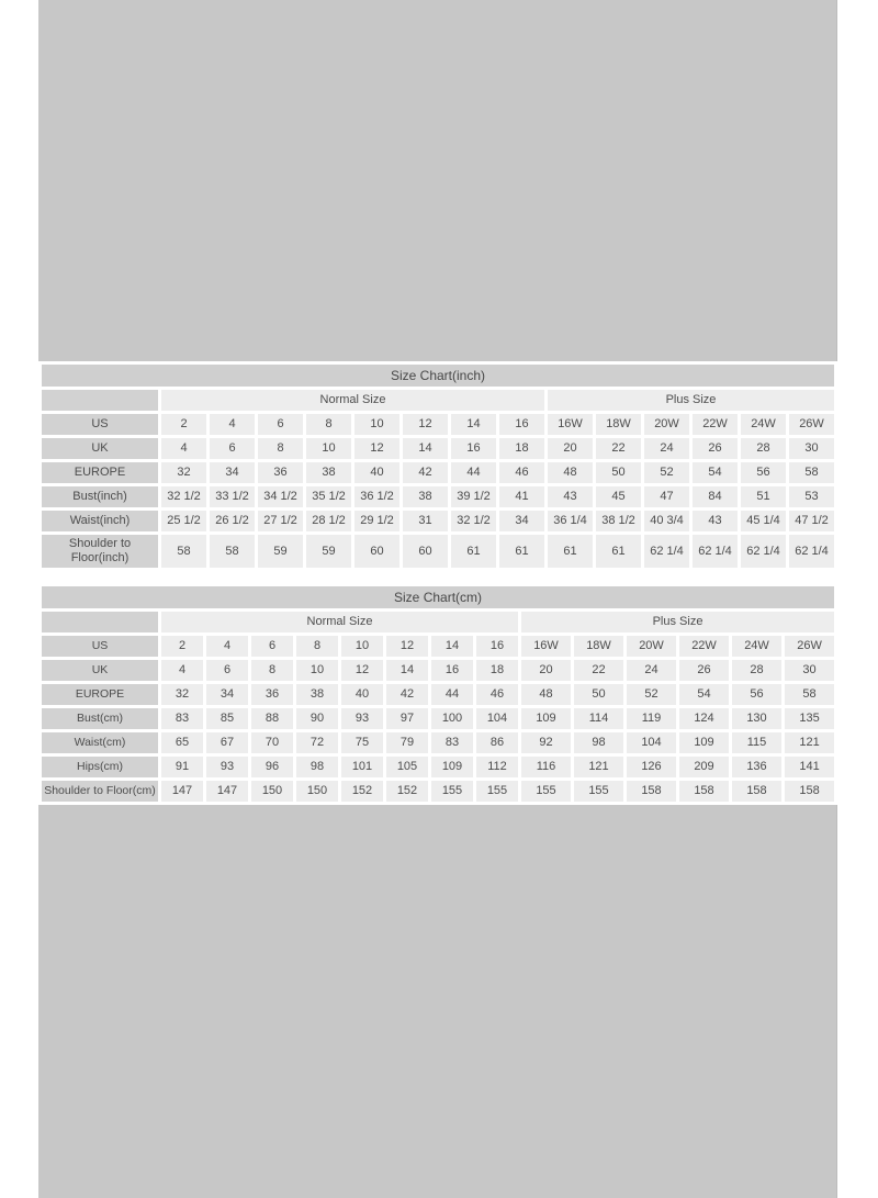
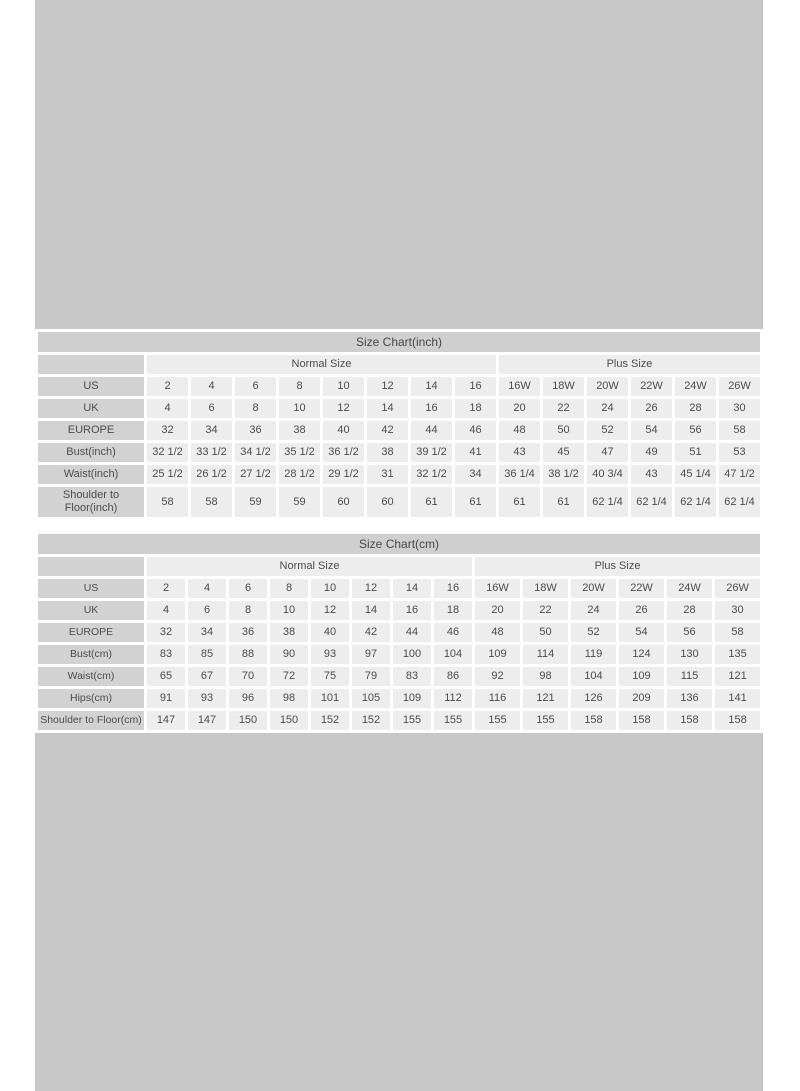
  Size Chart(inch)
  	Normal Size	Plus Size
  US	2	4	6	8	10	12	14	16	16W	18W	20W	22W	24W	26W
  UK	4	6	8	10	12	14	16	18	20	22	24	26	28	30
  EUROPE	32	34	36	38	40	42	44	46	48	50	52	54	56	58
- Bust(inch)	32 1/2	33 1/2	34 1/2	35 1/2	36 1/2	38	39 1/2	41	43	45	47	84	51	53
+ Bust(inch)	32 1/2	33 1/2	34 1/2	35 1/2	36 1/2	38	39 1/2	41	43	45	47	49	51	53
  Waist(inch)	25 1/2	26 1/2	27 1/2	28 1/2	29 1/2	31	32 1/2	34	36 1/4	38 1/2	40 3/4	43	45 1/4	47 1/2
  Shoulder to Floor(inch)	58	58	59	59	60	60	61	61	61	61	62 1/4	62 1/4	62 1/4	62 1/4
  Size Chart(cm)
  	Normal Size	Plus Size
  US	2	4	6	8	10	12	14	16	16W	18W	20W	22W	24W	26W
  UK	4	6	8	10	12	14	16	18	20	22	24	26	28	30
  EUROPE	32	34	36	38	40	42	44	46	48	50	52	54	56	58
  Bust(cm)	83	85	88	90	93	97	100	104	109	114	119	124	130	135
  Waist(cm)	65	67	70	72	75	79	83	86	92	98	104	109	115	121
  Hips(cm)	91	93	96	98	101	105	109	112	116	121	126	209	136	141
  Shoulder to Floor(cm)	147	147	150	150	152	152	155	155	155	155	158	158	158	158
